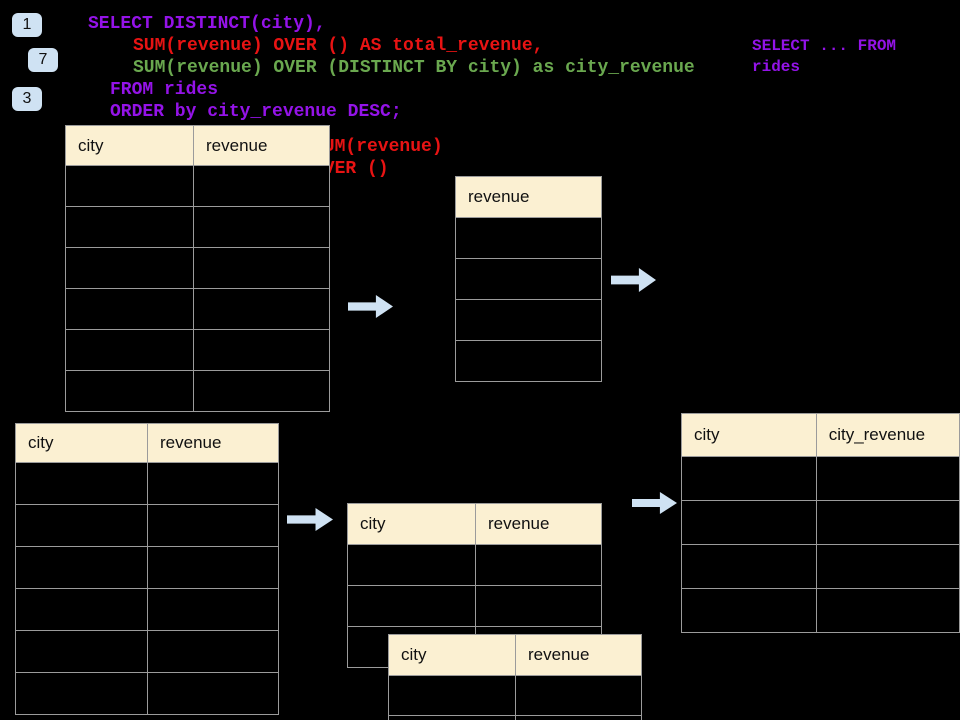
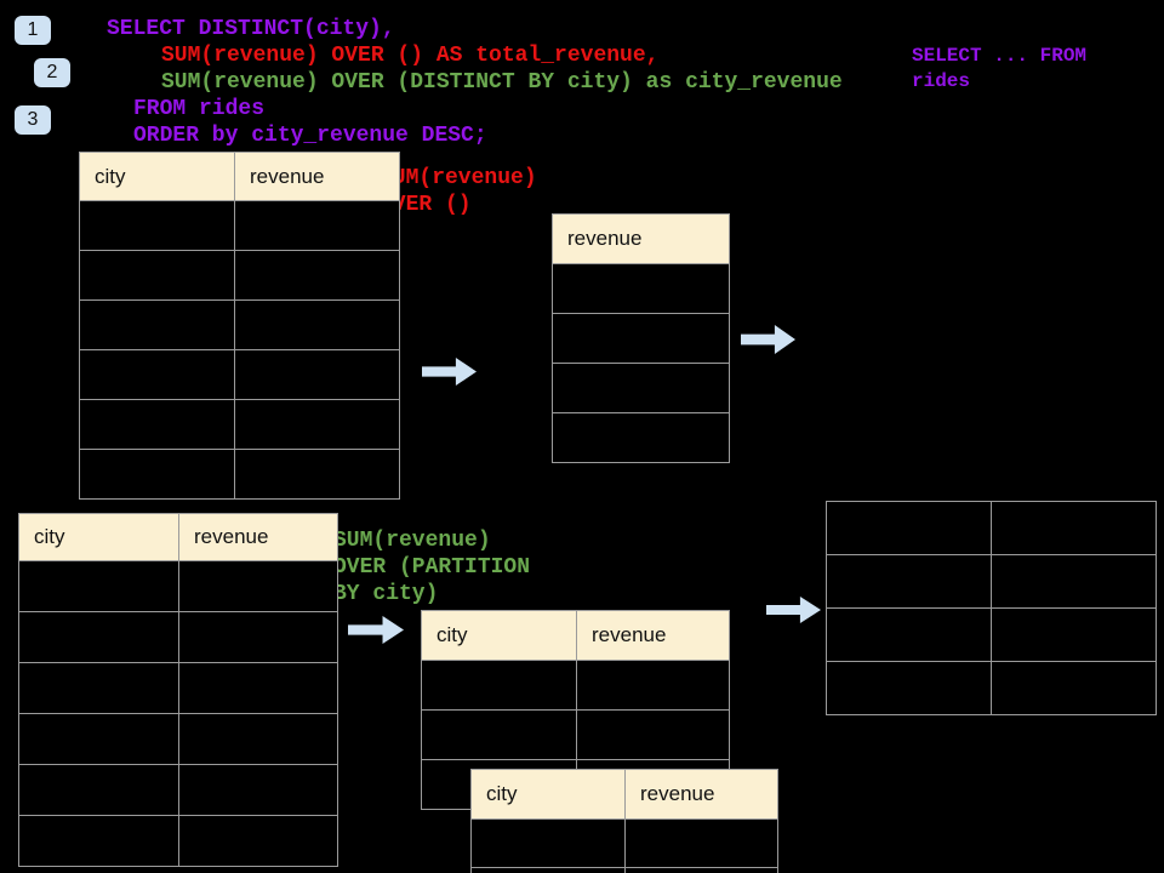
  1
- 7
+ 2
  3
  SELECT DISTINCT(city),
  SUM(revenue) OVER () AS total_revenue,
  SUM(revenue) OVER (DISTINCT BY city) as city_revenue
  FROM rides
  ORDER by city_revenue DESC;
  SELECT ... FROM
  rides
  M(revenue)
+ SUM(revenue)
+ OVER (PARTITION
+ BY city)
  city	revenue
  revenue
  city	revenue
  city	revenue
  city	revenue
- city	city_revenue
